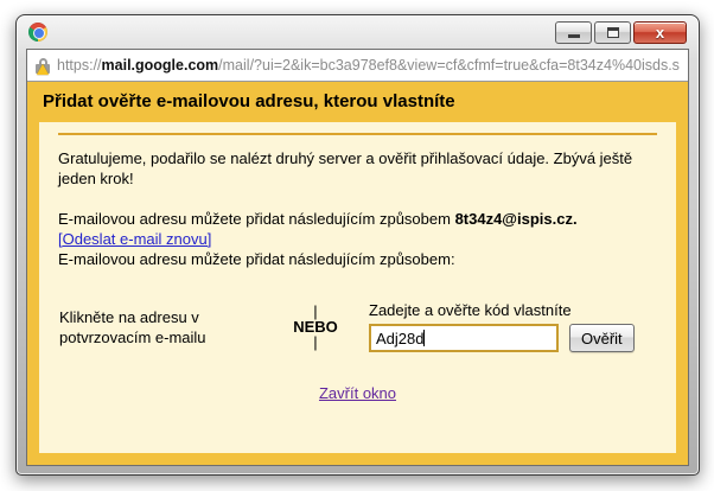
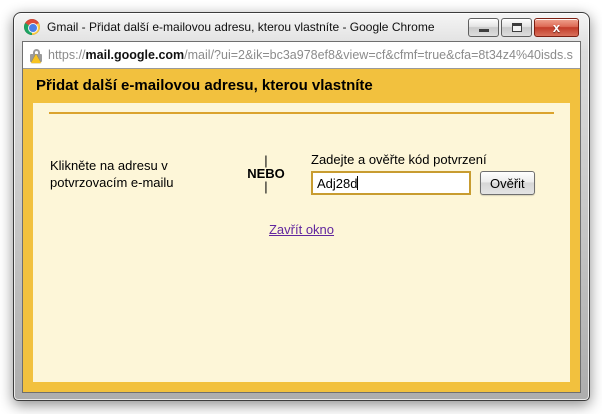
+ Gmail - Přidat další e-mailovou adresu, kterou vlastníte - Google Chrome
  x
  https://mail.google.com/mail/?ui=2&ik=bc3a978ef8&view=cf&cfmf=true&cfa=8t34z4%40isds.s
- Přidat ověřte e-mailovou adresu, kterou vlastníte
+ Přidat další e-mailovou adresu, kterou vlastníte
- Gratulujeme, podařilo se nalézt druhý server a ověřit přihlašovací údaje. Zbývá ještě jeden krok!
- E-mailovou adresu můžete přidat následujícím způsobem 8t34z4@ispis.cz.
- [Odeslat e-mail znovu]
- E-mailovou adresu můžete přidat následujícím způsobem:
  Klikněte na adresu v potvrzovacím e-mailu
  |
  NEBO
  |
- Zadejte a ověřte kód vlastníte
+ Zadejte a ověřte kód potvrzení
  Adj28d
  Ověřit
  Zavřít okno
